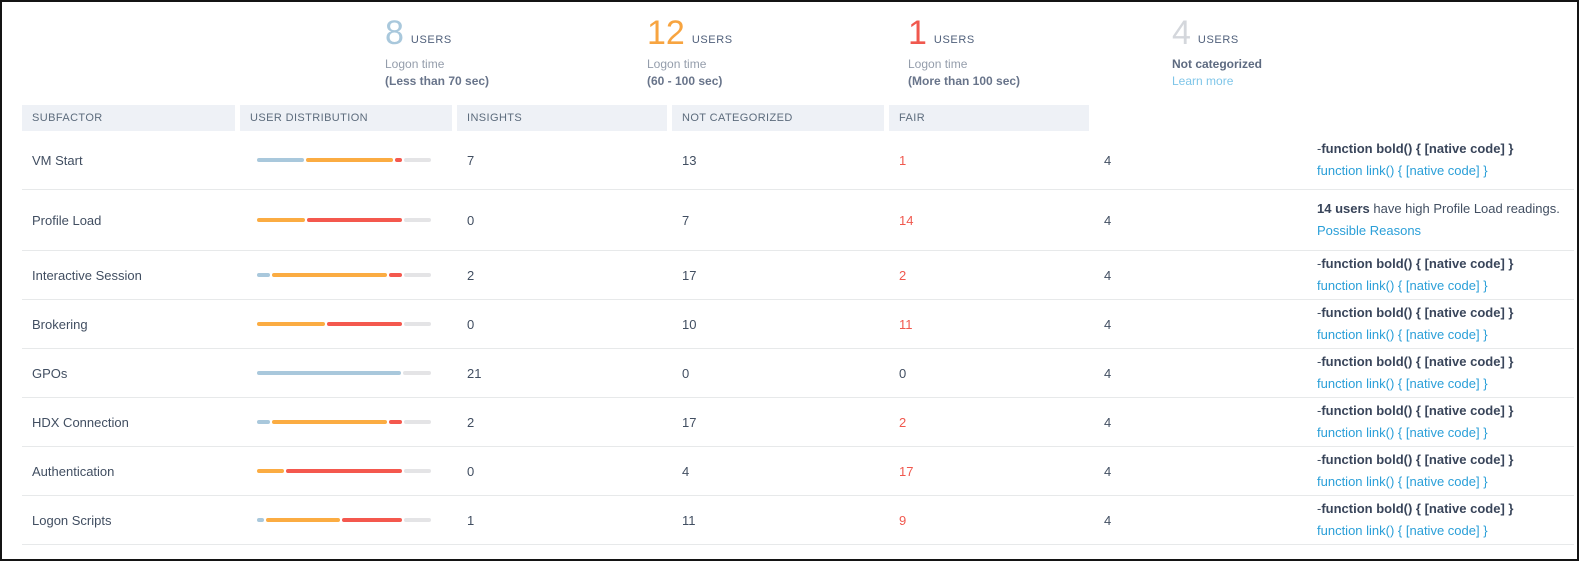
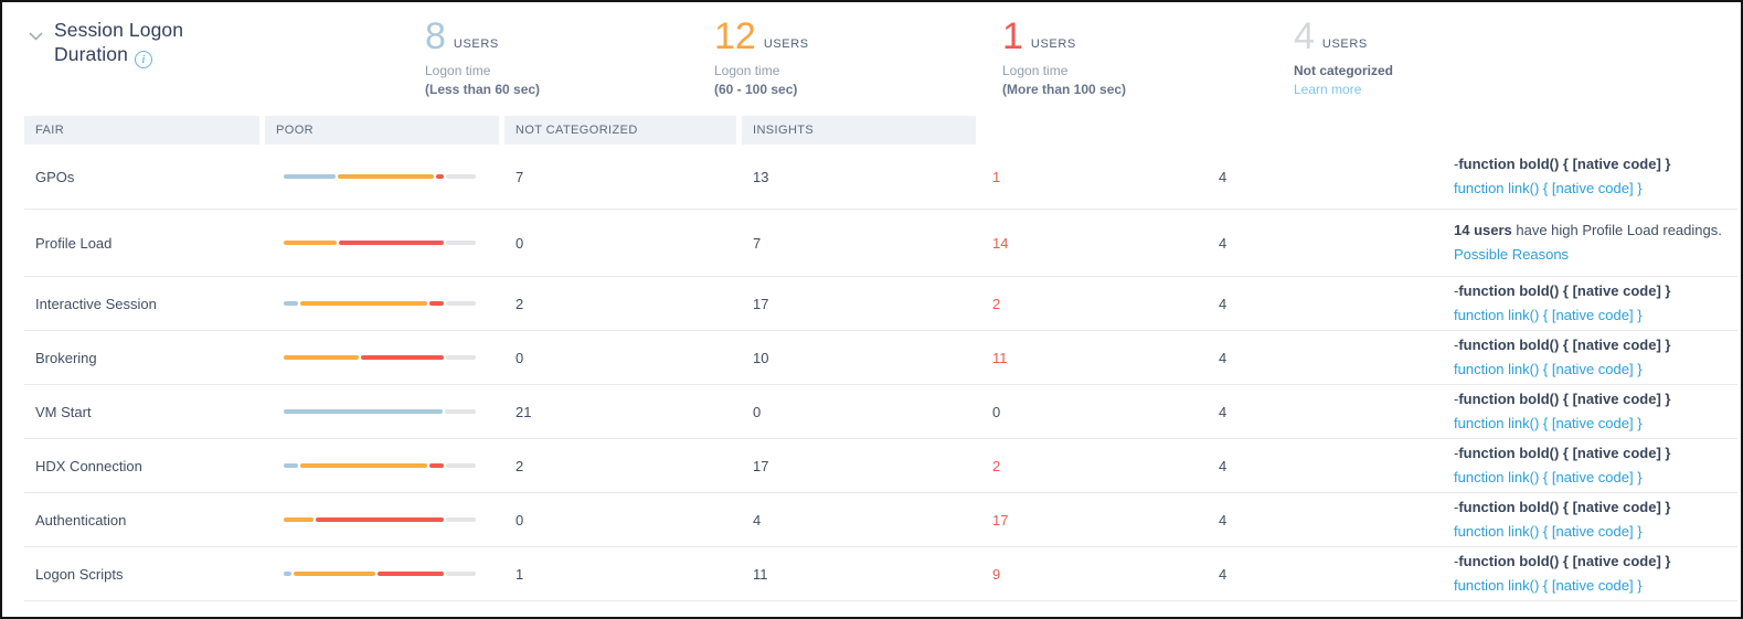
+ Session Logon Duration i
  8
  USERS
  Logon time
- (Less than 70 sec)
+ (Less than 60 sec)
  12
  USERS
  Logon time
  (60 - 100 sec)
  1
  USERS
  Logon time
  (More than 100 sec)
  4
  USERS
  Not categorized
  Learn more
- SUBFACTOR
- USER DISTRIBUTION
- INSIGHTS
+ FAIR
+ POOR
  NOT CATEGORIZED
- FAIR
+ INSIGHTS
- VM Start
+ GPOs
  7
  13
  1
  4
  -function bold() { [native code] }
  function link() { [native code] }
  Profile Load
  0
  7
  14
  4
  14 users have high Profile Load readings.
  Possible Reasons
  Interactive Session
  2
  17
  2
  4
  -function bold() { [native code] }
  function link() { [native code] }
  Brokering
  0
  10
  11
  4
  -function bold() { [native code] }
  function link() { [native code] }
- GPOs
+ VM Start
  21
  0
  0
  4
  -function bold() { [native code] }
  function link() { [native code] }
  HDX Connection
  2
  17
  2
  4
  -function bold() { [native code] }
  function link() { [native code] }
  Authentication
  0
  4
  17
  4
  -function bold() { [native code] }
  function link() { [native code] }
  Logon Scripts
  1
  11
  9
  4
  -function bold() { [native code] }
  function link() { [native code] }
